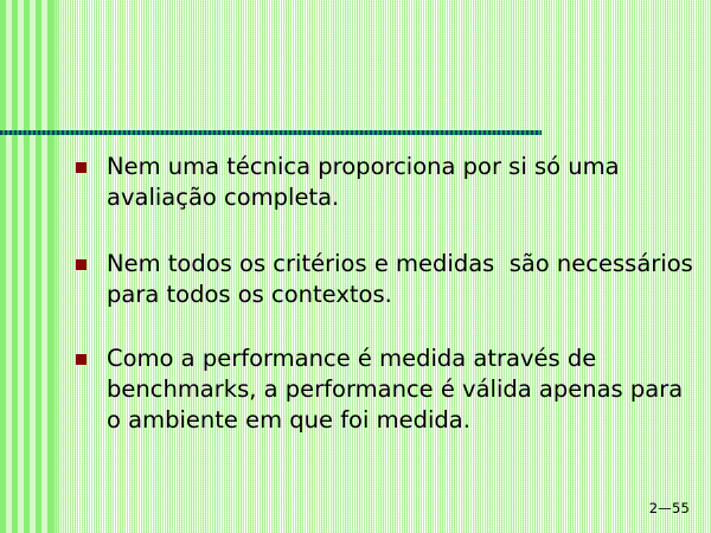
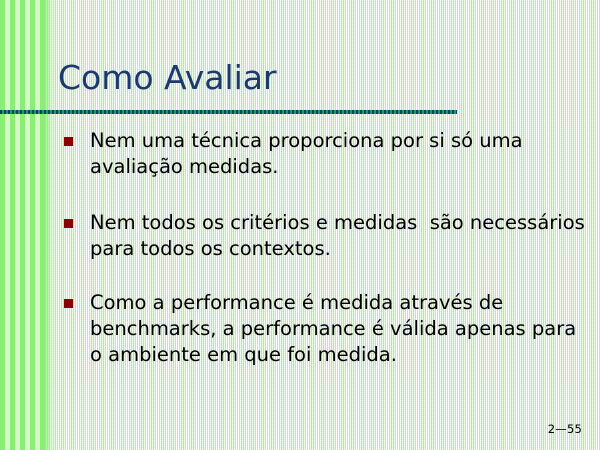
+ Como Avaliar
- Nem uma técnica proporciona por si só uma avaliação completa.
+ Nem uma técnica proporciona por si só uma avaliação medidas.
  Nem todos os critérios e medidas são necessários para todos os contextos.
  Como a performance é medida através de benchmarks, a performance é válida apenas para o ambiente em que foi medida.
  2—55
